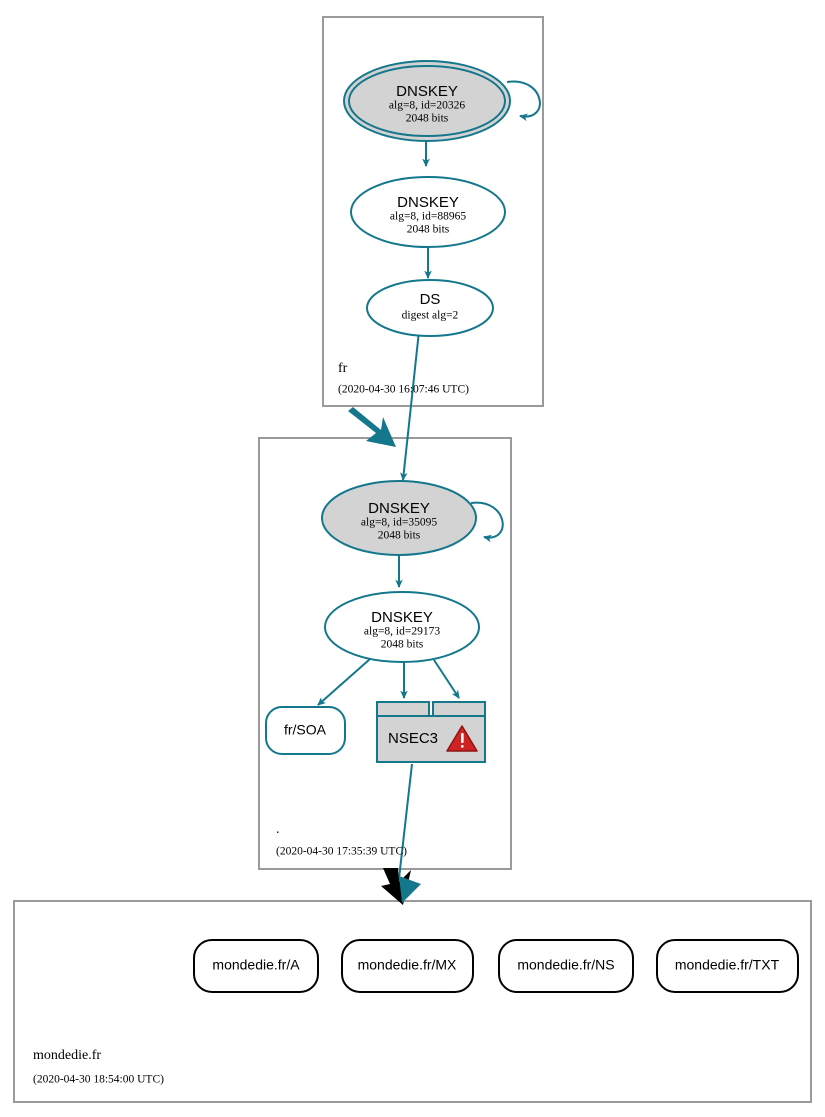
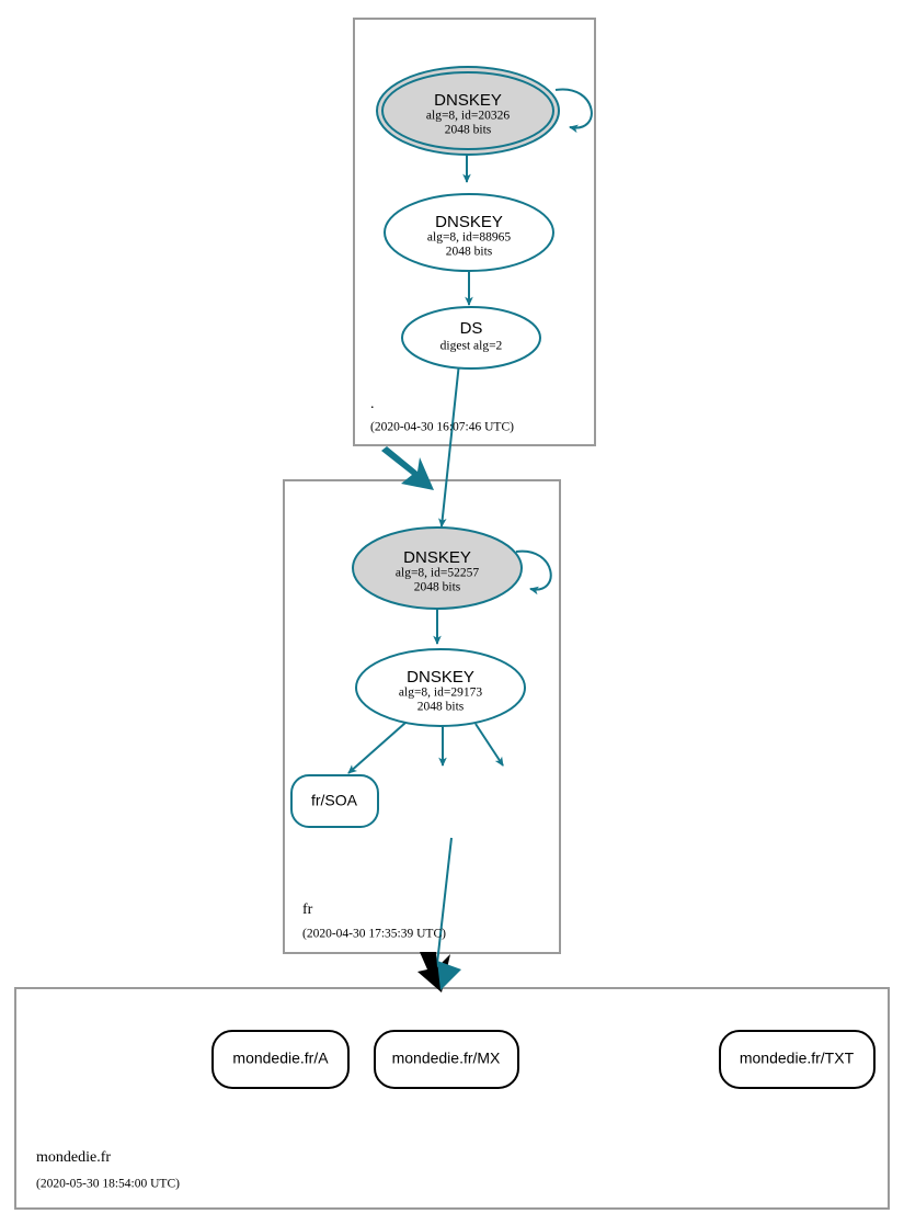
  DNSKEY
  alg=8, id=20326
  2048 bits
  DNSKEY
  alg=8, id=88965
  2048 bits
  DS
  digest alg=2
- fr
+ .
  (2020-04-30 16:07:46 UTC)
  DNSKEY
- alg=8, id=35095
+ alg=8, id=52257
  2048 bits
  DNSKEY
  alg=8, id=29173
  2048 bits
  fr/SOA
- NSEC3
- .
+ fr
  (2020-04-30 17:35:39 UTC)
  mondedie.fr/A
  mondedie.fr/MX
- mondedie.fr/NS
  mondedie.fr/TXT
  mondedie.fr
- (2020-04-30 18:54:00 UTC)
+ (2020-05-30 18:54:00 UTC)
